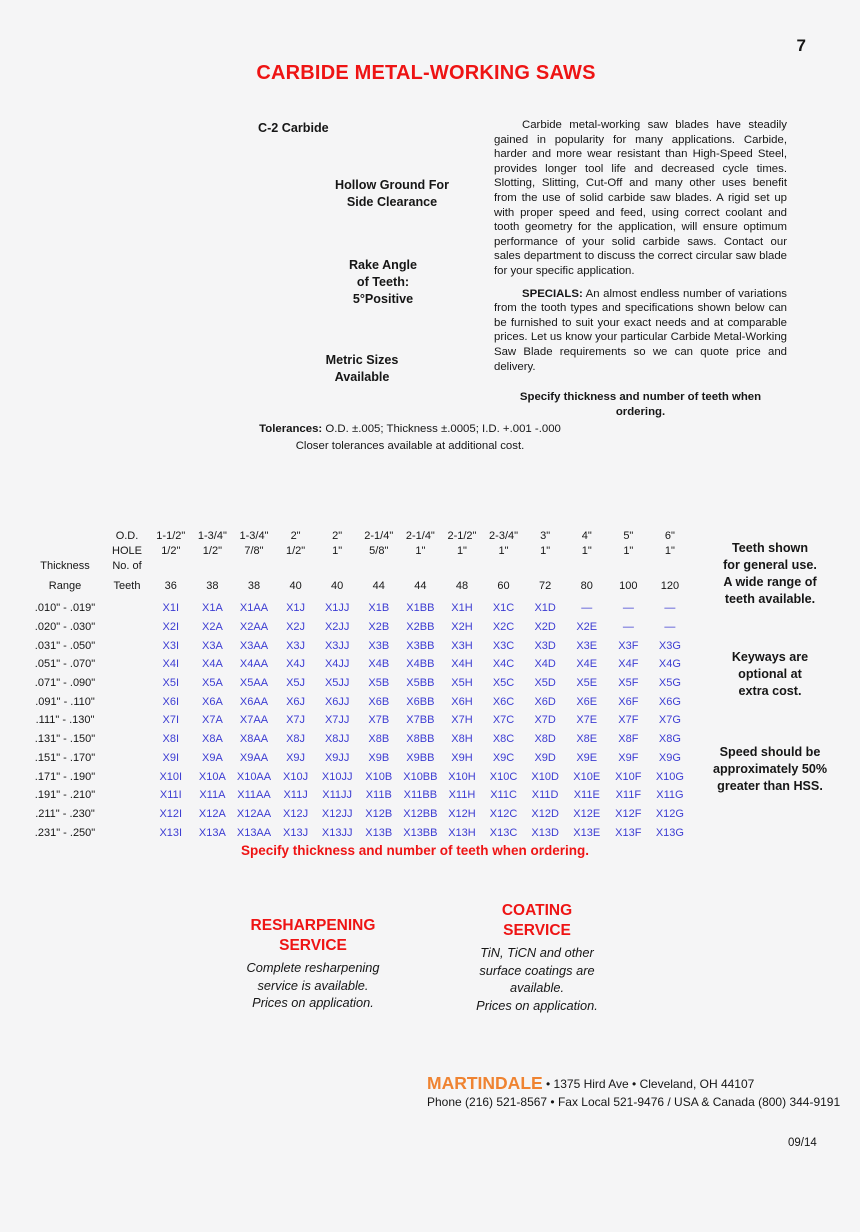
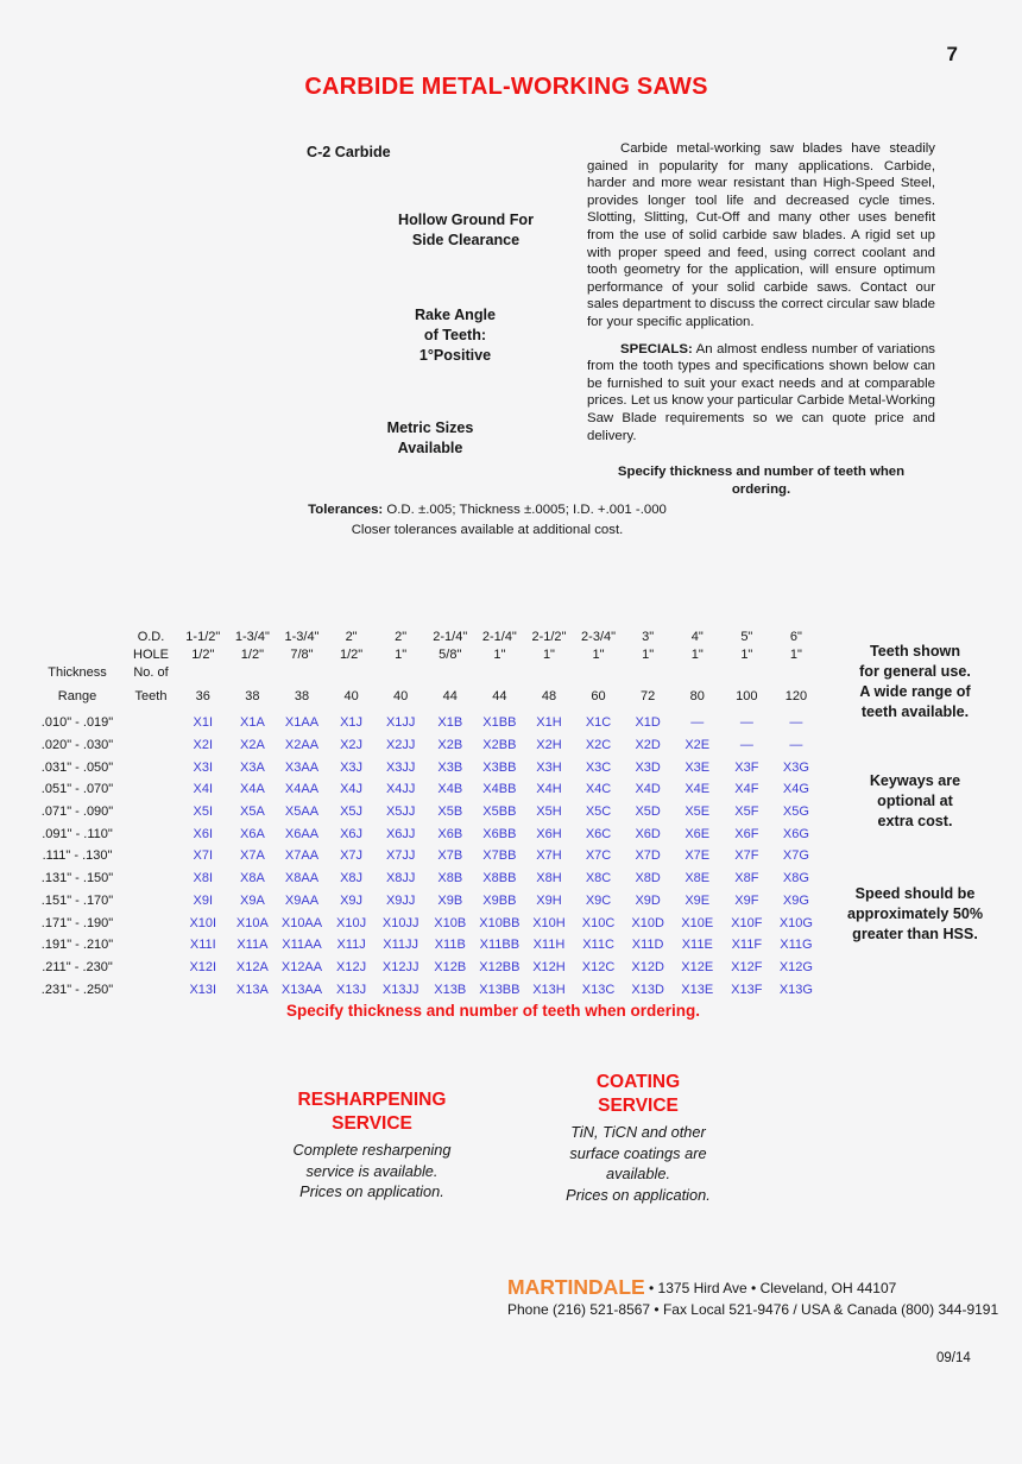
  7
  CARBIDE METAL-WORKING SAWS
  C-2 Carbide
  Hollow Ground For
  Side Clearance
  Rake Angle
  of Teeth:
- 5°Positive
+ 1°Positive
  Metric Sizes
  Available
  Carbide metal-working saw blades have steadily gained in popularity for many applications. Carbide, harder and more wear resistant than High-Speed Steel, provides longer tool life and decreased cycle times. Slotting, Slitting, Cut-Off and many other uses benefit from the use of solid carbide saw blades. A rigid set up with proper speed and feed, using correct coolant and tooth geometry for the application, will ensure optimum performance of your solid carbide saws. Contact our sales department to discuss the correct circular saw blade for your specific application.
  SPECIALS: An almost endless number of variations from the tooth types and specifications shown below can be furnished to suit your exact needs and at comparable prices. Let us know your particular Carbide Metal-Working Saw Blade requirements so we can quote price and delivery.
  Specify thickness and number of teeth when ordering.
  Tolerances: O.D. ±.005; Thickness ±.0005; I.D. +.001 -.000
  Closer tolerances available at additional cost.
  O.D.
  1-1/2"
  1-3/4"
  1-3/4"
  2"
  2"
  2-1/4"
  2-1/4"
  2-1/2"
  2-3/4"
  3"
  4"
  5"
  6"
  HOLE
  1/2"
  1/2"
  7/8"
  1/2"
  1"
  5/8"
  1"
  1"
  1"
  1"
  1"
  1"
  1"
  Thickness
  No. of
  Range
  Teeth
  36
  38
  38
  40
  40
  44
  44
  48
  60
  72
  80
  100
  120
  .010" - .019"
  X1I
  X1A
  X1AA
  X1J
  X1JJ
  X1B
  X1BB
  X1H
  X1C
  X1D
  —
  —
  —
  .020" - .030"
  X2I
  X2A
  X2AA
  X2J
  X2JJ
  X2B
  X2BB
  X2H
  X2C
  X2D
  X2E
  —
  —
  .031" - .050"
  X3I
  X3A
  X3AA
  X3J
  X3JJ
  X3B
  X3BB
  X3H
  X3C
  X3D
  X3E
  X3F
  X3G
  .051" - .070"
  X4I
  X4A
  X4AA
  X4J
  X4JJ
  X4B
  X4BB
  X4H
  X4C
  X4D
  X4E
  X4F
  X4G
  .071" - .090"
  X5I
  X5A
  X5AA
  X5J
  X5JJ
  X5B
  X5BB
  X5H
  X5C
  X5D
  X5E
  X5F
  X5G
  .091" - .110"
  X6I
  X6A
  X6AA
  X6J
  X6JJ
  X6B
  X6BB
  X6H
  X6C
  X6D
  X6E
  X6F
  X6G
  .111" - .130"
  X7I
  X7A
  X7AA
  X7J
  X7JJ
  X7B
  X7BB
  X7H
  X7C
  X7D
  X7E
  X7F
  X7G
  .131" - .150"
  X8I
  X8A
  X8AA
  X8J
  X8JJ
  X8B
  X8BB
  X8H
  X8C
  X8D
  X8E
  X8F
  X8G
  .151" - .170"
  X9I
  X9A
  X9AA
  X9J
  X9JJ
  X9B
  X9BB
  X9H
  X9C
  X9D
  X9E
  X9F
  X9G
  .171" - .190"
  X10I
  X10A
  X10AA
  X10J
  X10JJ
  X10B
  X10BB
  X10H
  X10C
  X10D
  X10E
  X10F
  X10G
  .191" - .210"
  X11I
  X11A
  X11AA
  X11J
  X11JJ
  X11B
  X11BB
  X11H
  X11C
  X11D
  X11E
  X11F
  X11G
  .211" - .230"
  X12I
  X12A
  X12AA
  X12J
  X12JJ
  X12B
  X12BB
  X12H
  X12C
  X12D
  X12E
  X12F
  X12G
  .231" - .250"
  X13I
  X13A
  X13AA
  X13J
  X13JJ
  X13B
  X13BB
  X13H
  X13C
  X13D
  X13E
  X13F
  X13G
  Teeth shown
  for general use.
  A wide range of
  teeth available.
  Keyways are
  optional at
  extra cost.
  Speed should be
  approximately 50%
  greater than HSS.
  Specify thickness and number of teeth when ordering.
  RESHARPENING
  SERVICE
  Complete resharpening
  service is available.
  Prices on application.
  COATING
  SERVICE
  TiN, TiCN and other
  surface coatings are
  available.
  Prices on application.
  MARTINDALE • 1375 Hird Ave • Cleveland, OH 44107
  Phone (216) 521-8567 • Fax Local 521-9476 / USA & Canada (800) 344-9191
  09/14
